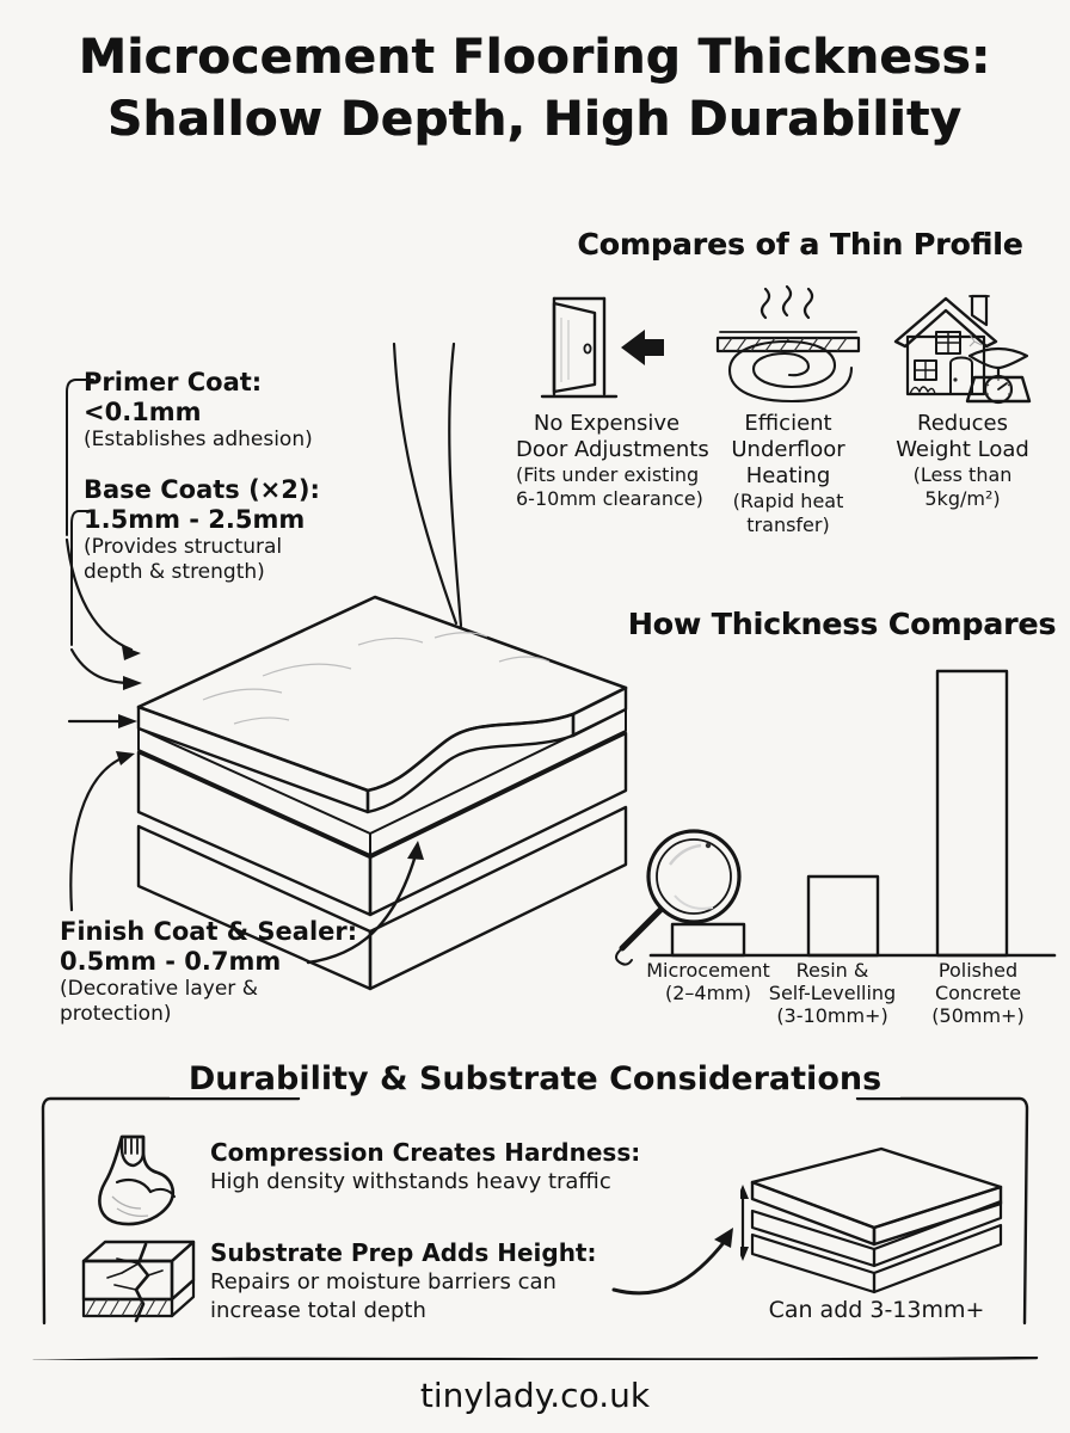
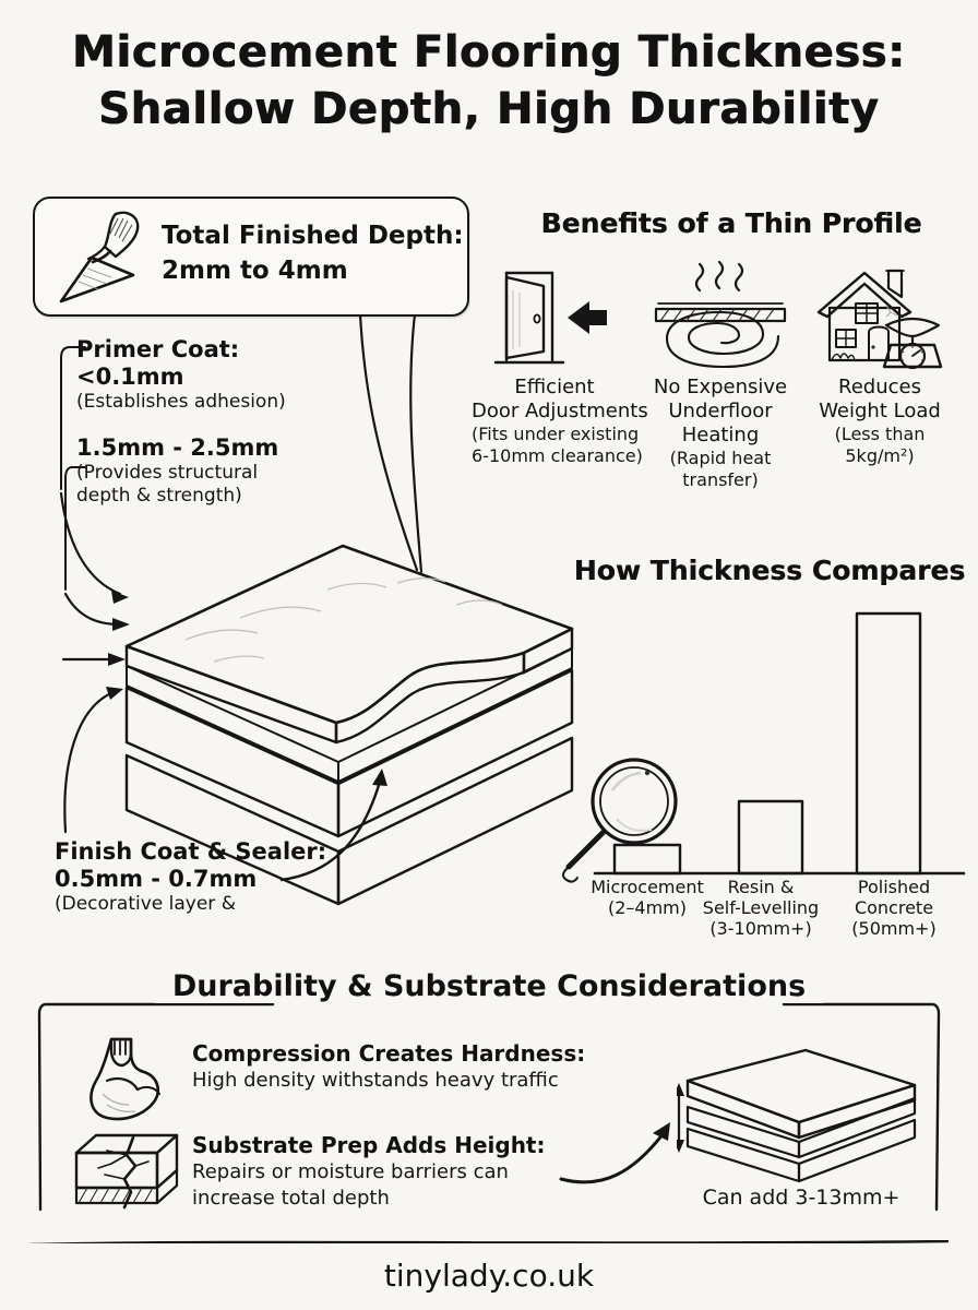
  Microcement Flooring Thickness:
  Shallow Depth, High Durability
+ Total Finished Depth:
+ 2mm to 4mm
  Primer Coat:
  <0.1mm
  (Establishes adhesion)
- Base Coats (×2):
  1.5mm - 2.5mm
  (Provides structural
  depth & strength)
  Finish Coat Sealer:
  0.5mm - 0.7mm
  (Decorative layer &
- protection)
- Compares of a Thin Profile
+ Benefits of a Thin Profile
- No Expensive
+ Efficient
  Door Adjustment
  (Fits under existing
  6-10mm clearance
- Efficient
+ No Expensive
  Underfloor
  Heating
  (Rapid heat
  transfer)
  Reduces
  Weight Load
  (Less than
  5kg/m²)
  How Thickness Compares
  Microcement
  (2–4mm)
  Resin &
  Self-Levelling
  (3-10mm+)
  Polished
  Concrete
  (50mm+)
  Durability & Substrate Considerations
  Compression Creates Hardness:
  High density withstands heavy traffic
  Substrate Prep Adds Height:
  Repairs or moisture barriers can
  increase total depth
  Can add 3-13mm+
  tinylady.co.uk
